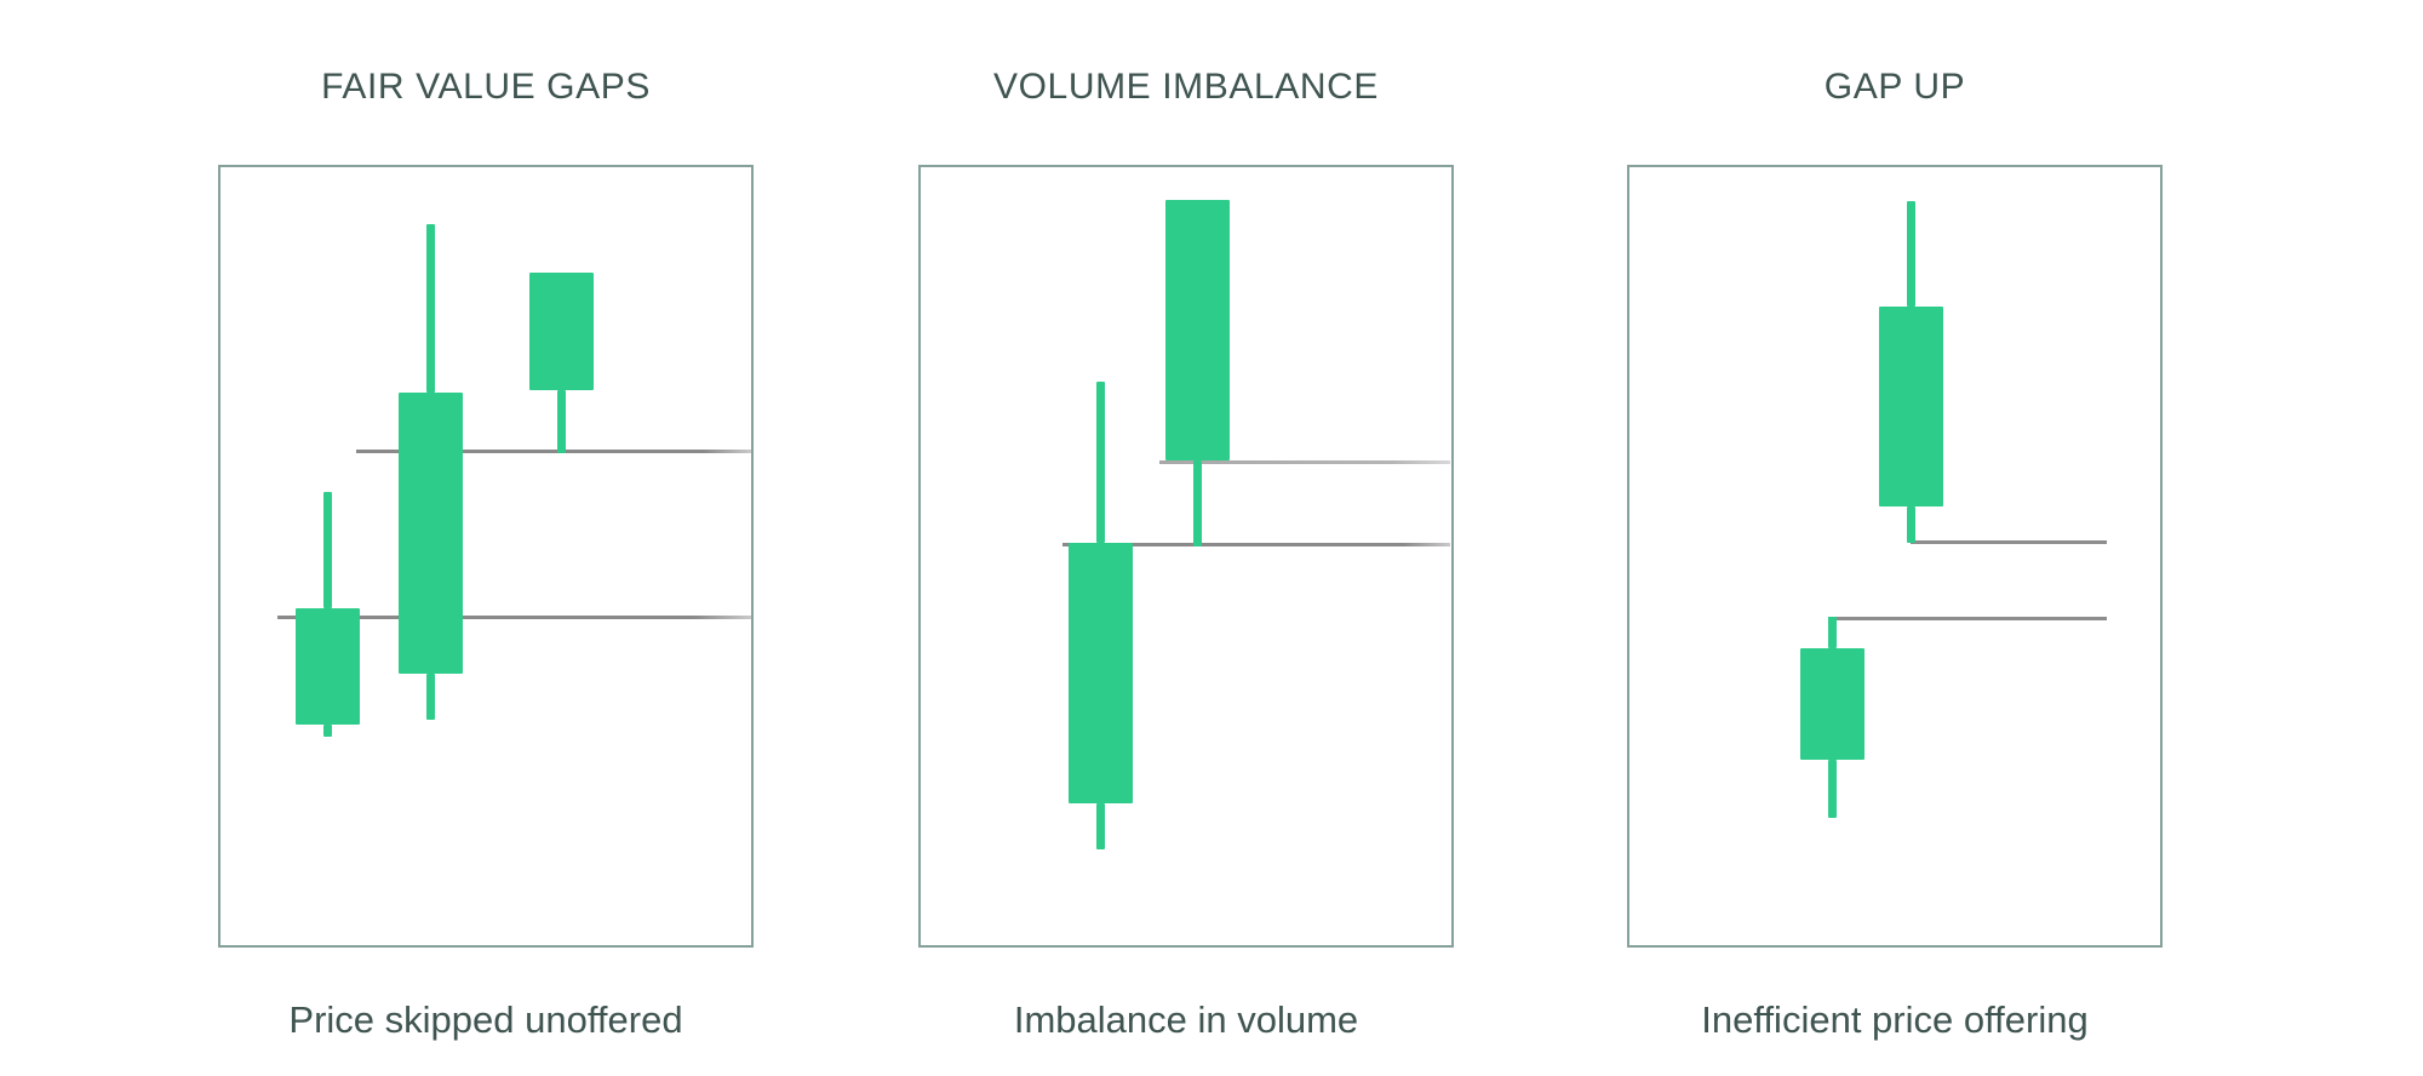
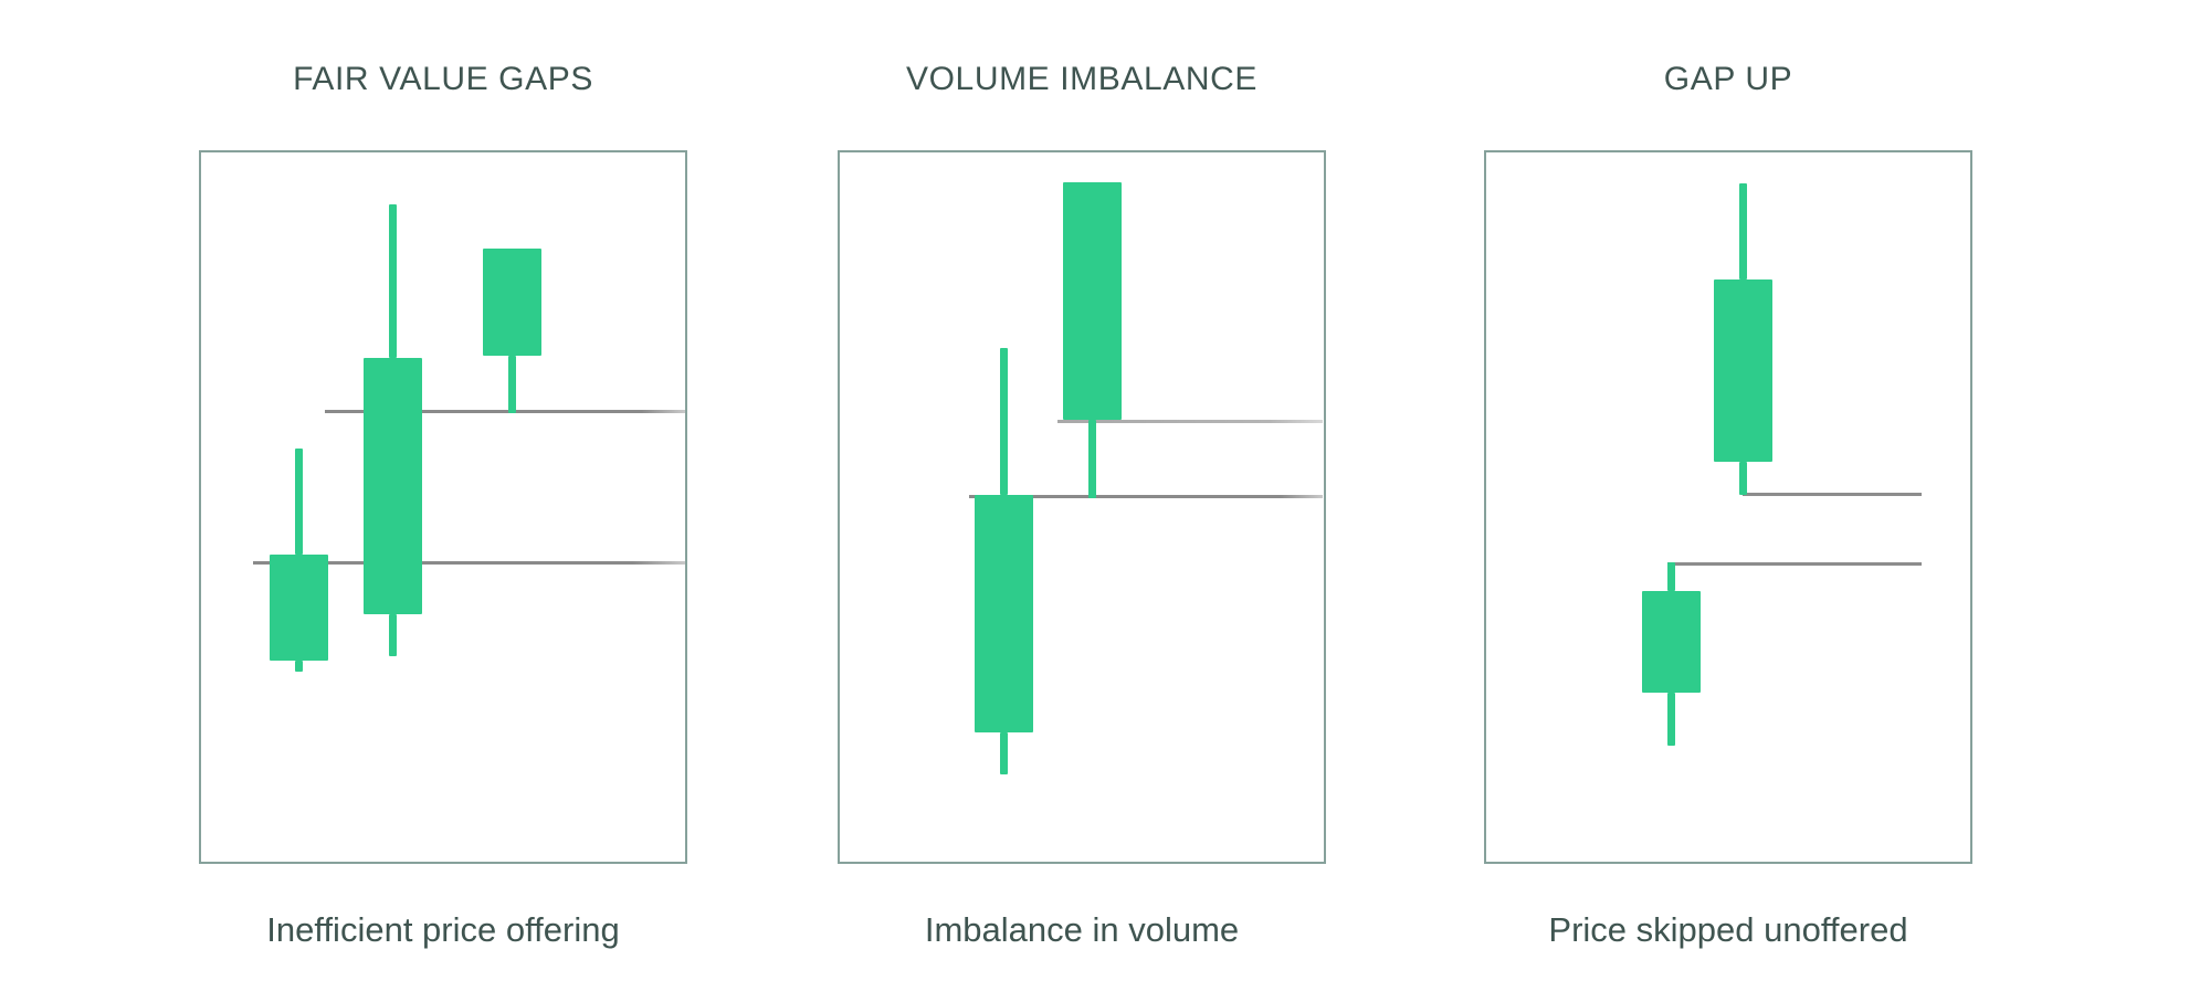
  FAIR VALUE GAPS
- Price skipped unoffered
+ Inefficient price offering
  VOLUME IMBALANCE
  Imbalance in volume
  GAP UP
- Inefficient price offering
+ Price skipped unoffered
